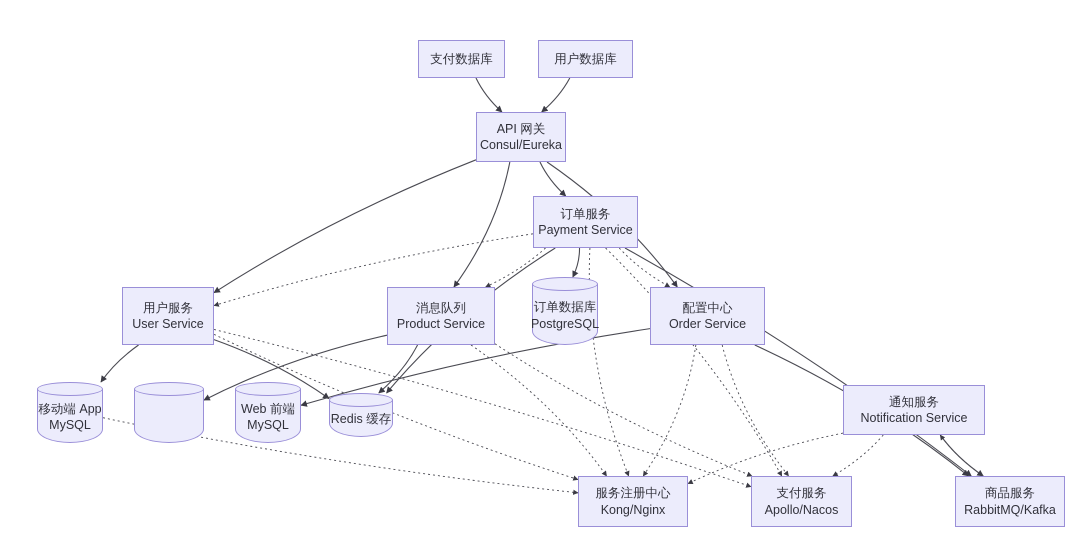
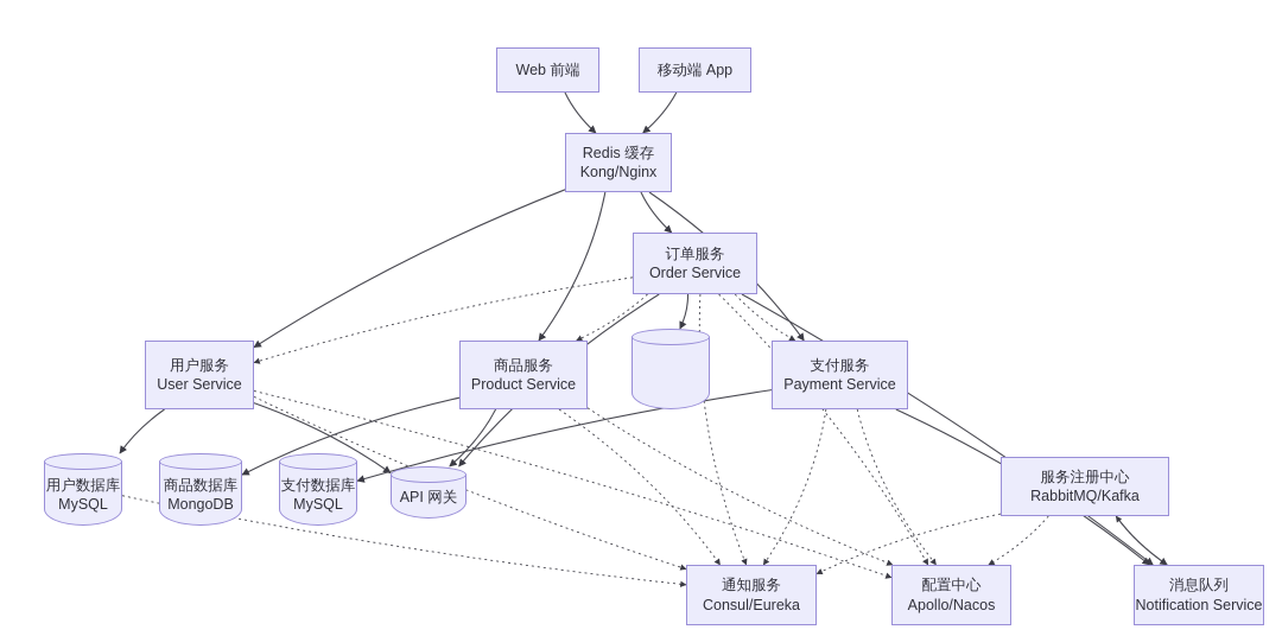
- 支付数据库
+ Web 前端
- 用户数据库
+ 移动端 App
- API 网关
+ Redis 缓存
- Consul/Eureka
+ Kong/Nginx
  订单服务
- Payment Service
+ Order Service
  用户服务
  User Service
- 消息队列
+ 商品服务
  Product Service
- 配置中心
+ 支付服务
- Order Service
+ Payment Service
- 通知服务
+ 服务注册中心
- Notification Service
+ RabbitMQ/Kafka
- 服务注册中心
+ 通知服务
- Kong/Nginx
+ Consul/Eureka
- 支付服务
+ 配置中心
  Apollo/Nacos
- 商品服务
+ 消息队列
- RabbitMQ/Kafka
+ Notification Service
- 订单数据库
- PostgreSQL
- 移动端 App
+ 用户数据库
  MySQL
+ 商品数据库
+ MongoDB
- Web 前端
+ 支付数据库
  MySQL
- Redis 缓存
+ API 网关
